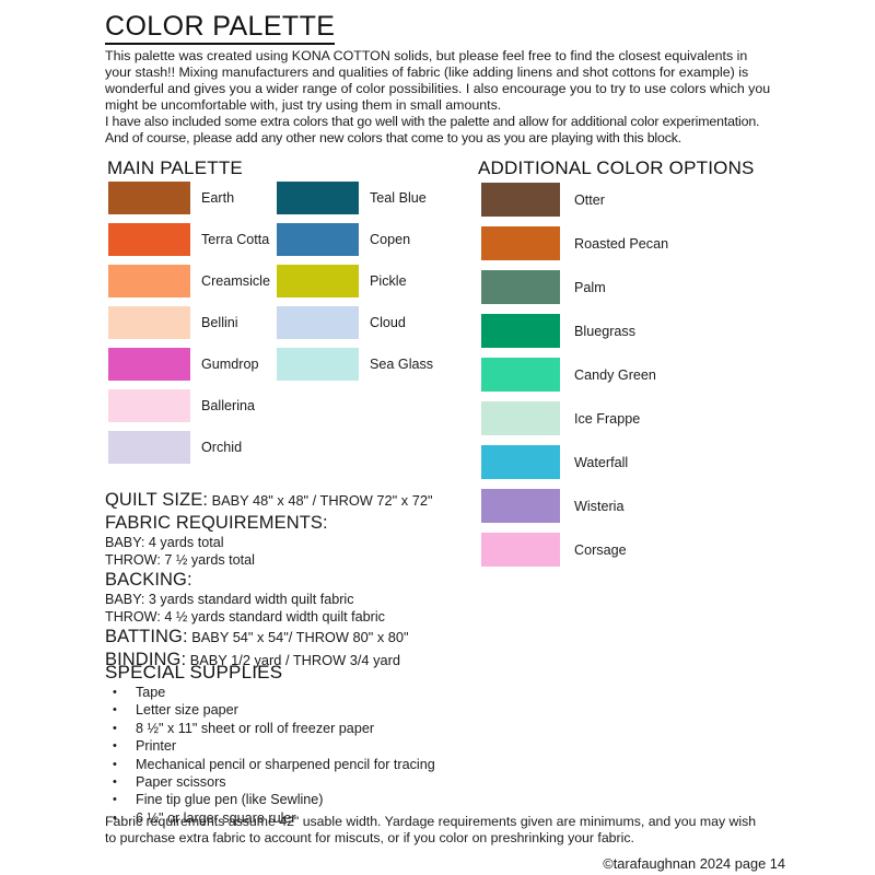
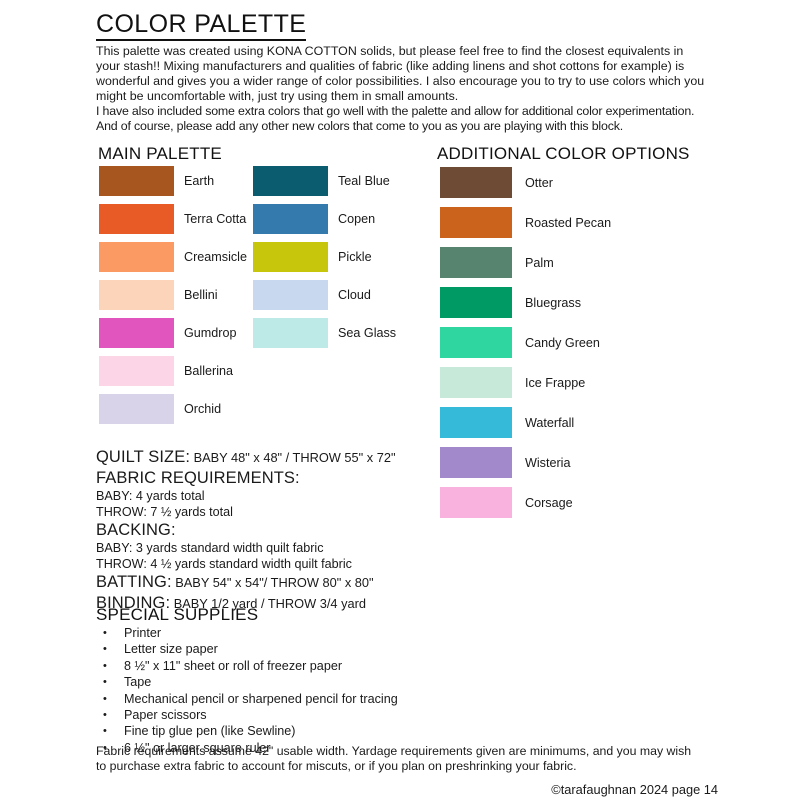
  COLOR PALETTE
  This palette was created using KONA COTTON solids, but please feel free to find the closest equivalents in your stash!! Mixing manufacturers and qualities of fabric (like adding linens and shot cottons for example) is wonderful and gives you a wider range of color possibilities. I also encourage you to try to use colors which you might be uncomfortable with, just try using them in small amounts.
  I have also included some extra colors that go well with the palette and allow for additional color experimentation. And of course, please add any other new colors that come to you as you are playing with this block.
  MAIN PALETTE
  ADDITIONAL COLOR OPTIONS
  Earth
  Terra Cotta
  Creamsicle
  Bellini
  Gumdrop
  Ballerina
  Orchid
  Teal Blue
  Copen
  Pickle
  Cloud
  Sea Glass
  Otter
  Roasted Pecan
  Palm
  Bluegrass
  Candy Green
  Ice Frappe
  Waterfall
  Wisteria
  Corsage
- QUILT SIZE: BABY 48" x 48" / THROW 72" x 72"
+ QUILT SIZE: BABY 48" x 48" / THROW 55" x 72"
  FABRIC REQUIREMENTS:
  BABY: 4 yards total
  THROW: 7 ½ yards total
  BACKING:
  BABY: 3 yards standard width quilt fabric
  THROW: 4 ½ yards standard width quilt fabric
  BATTING: BABY 54" x 54"/ THROW 80" x 80"
  BINDING: BABY 1/2 yard / THROW 3/4 yard
  SPECIAL SUPPLIES
  •
- Tape
+ Printer
  •
  Letter size paper
  •
  8 ½" x 11" sheet or roll of freezer paper
  •
- Printer
+ Tape
  •
  Mechanical pencil or sharpened pencil for tracing
  •
  Paper scissors
  •
  Fine tip glue pen (like Sewline)
  •
  6 ½" or larger square ruler
- Fabric requirements assume 42" usable width. Yardage requirements given are minimums, and you may wish to purchase extra fabric to account for miscuts, or if you color on preshrinking your fabric.
+ Fabric requirements assume 42" usable width. Yardage requirements given are minimums, and you may wish to purchase extra fabric to account for miscuts, or if you plan on preshrinking your fabric.
  ©tarafaughnan 2024 page 14
